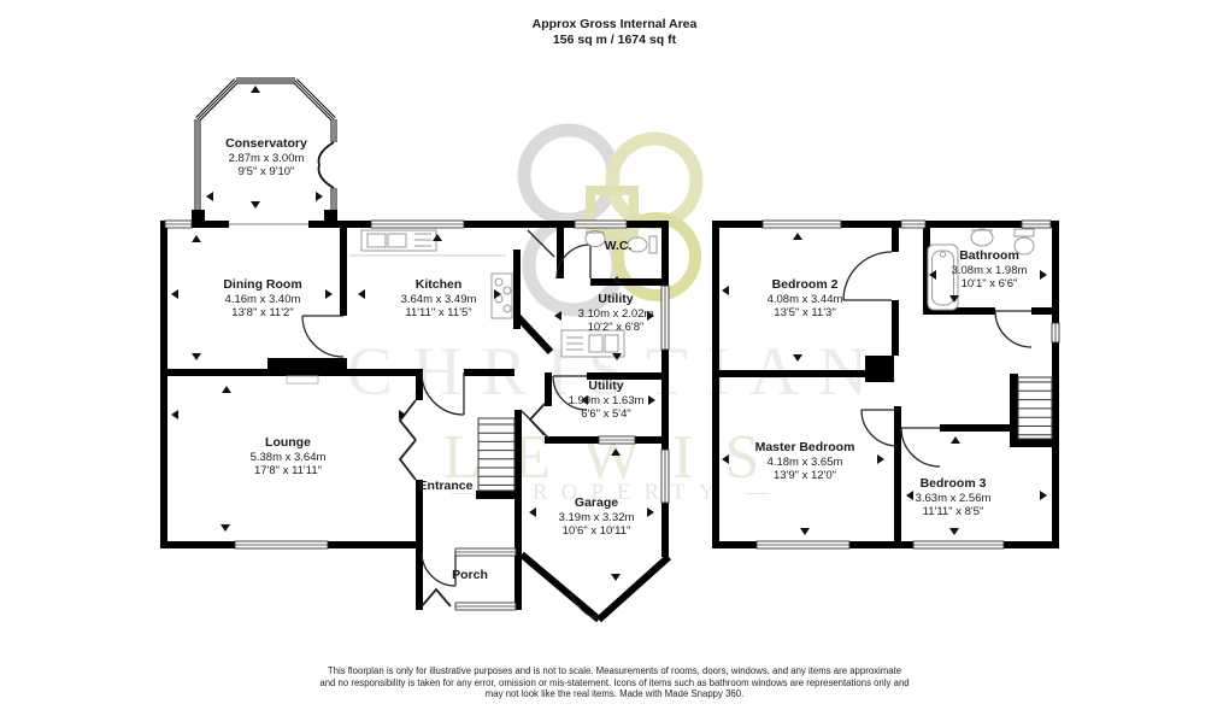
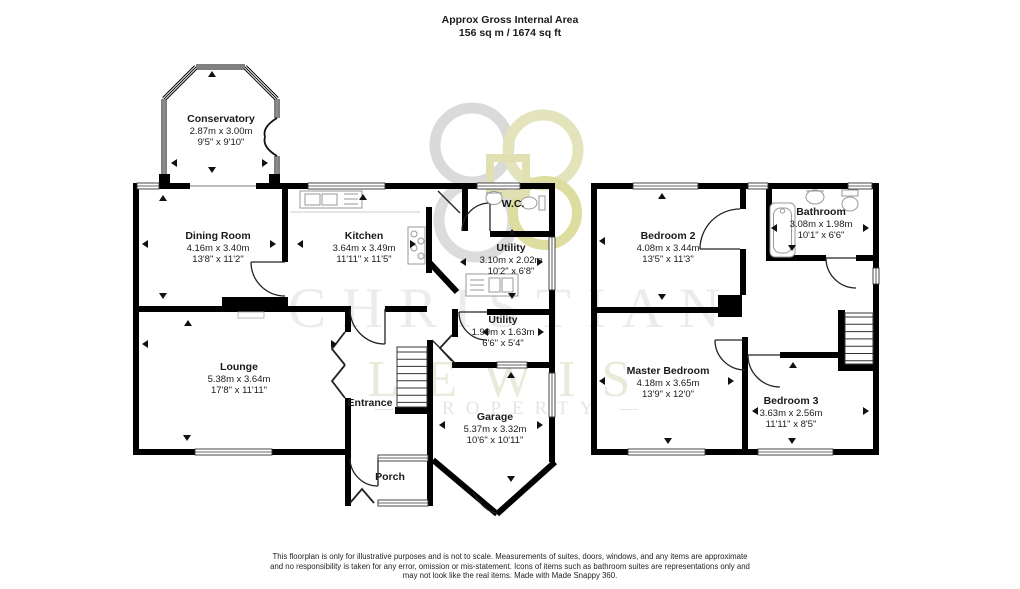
  Approx Gross Internal Area
  156 sq m / 1674 sq ft
  LEWIS
  —ROPERT —
  Conservatory
  2.87m x 3.00m
  9'5" x 9'10"
  Dining Room
  4.16m x 3.40m
  13'8" x 11'2"
  Kitchen
  3.64m x 3.49m
  11'11" x 11'5"
  W.C.
  Utility
  3.10m x 2.02m
  10'2" x 6'8"
  Lounge
  5.38m x 3.64m
  17'8" x 11'11"
  Utility
  1.99m x 1.63m
  6'6" x 5'4"
  Entrance
  Garage
- 3.19m x 3.32m
+ 5.37m x 3.32m
  10'6" x 10'11"
  Porch
  Bedroom 2
  4.08m x 3.44m
  13'5" x 11'3"
  Bathroom
  3.08m x 1.98m
  10'1" x 6'6"
  Master Bedroom
  4.18m x 3.65m
  13'9" x 12'0"
  Bedroom 3
  3.63m x 2.56m
  11'11" x 8'5"
- This floorplan is only for illustrative purposes and is not to scale. Measurements of rooms, doors, windows, and any items are approximate
+ This floorplan is only for illustrative purposes and is not to scale. Measurements of suites, doors, windows, and any items are approximate
- and no responsibility is taken for any error, omission or mis-statement. Icons of items such as bathroom windows are representations only and
+ and no responsibility is taken for any error, omission or mis-statement. Icons of items such as bathroom suites are representations only and
  may not look like the real items. Made with Made Snappy 360.
